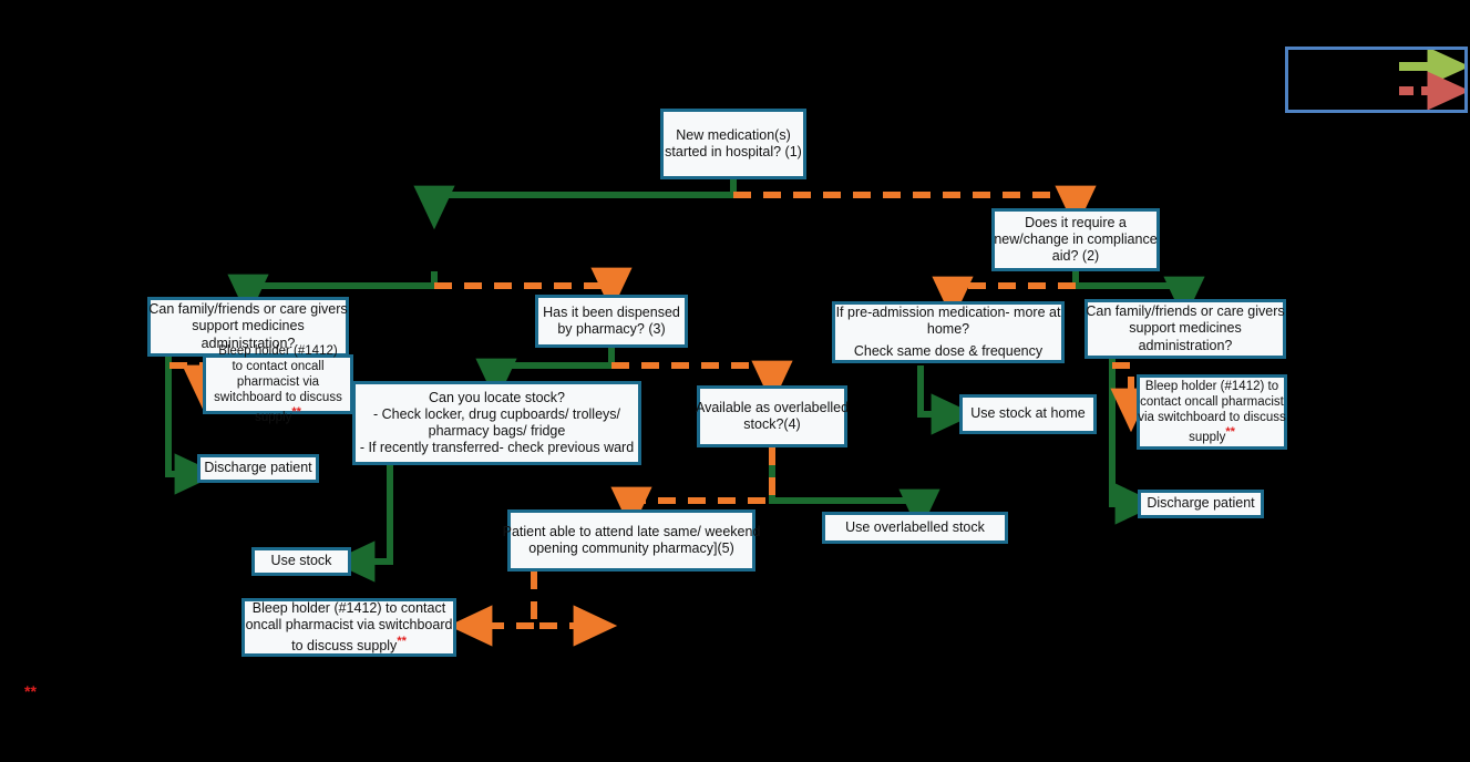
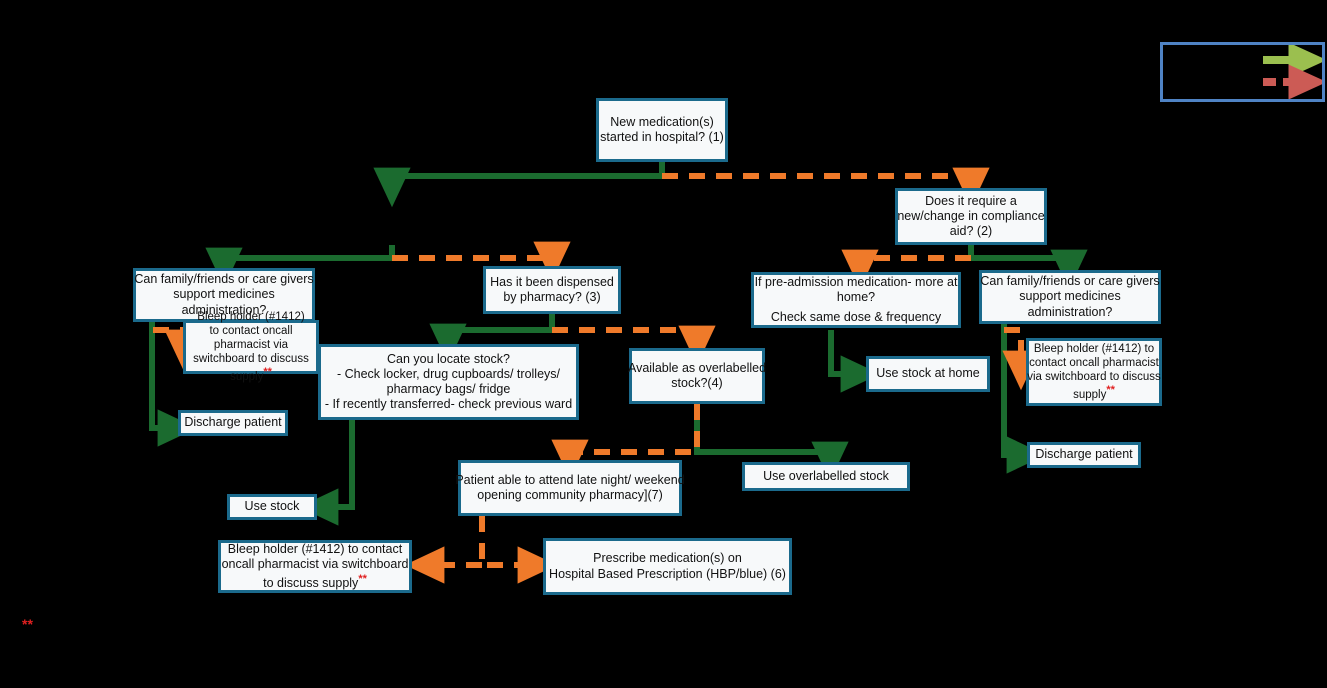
  New medication(s)
  started in hospital? (1)
  Does it require a
  new/change in compliance
  aid? (2)
  Can family/friends or care givers
  support medicines
  administration?
  Bleep holder (#1412)
  to contact oncall
  pharmacist via
  switchboard to discuss
  supply**
  Discharge patient
  Has it been dispensed
  by pharmacy? (3)
  Can you locate stock?
  - Check locker, drug cupboards/ trolleys/
  pharmacy bags/ fridge
  - If recently transferred- check previous ward
  Use stock
  Available as overlabelled
  stock?(4)
  Use overlabelled stock
- Patient able to attend late same/ weekend
+ Patient able to attend late night/ weekend
- opening community pharmacy](5)
+ opening community pharmacy](7)
  Bleep holder (#1412) to contact
  oncall pharmacist via switchboard
  to discuss supply**
+ Prescribe medication(s) on
+ Hospital Based Prescription (HBP/blue) (6)
  If pre-admission medication- more at
  home?
  Check same dose & frequency
  Use stock at home
  Can family/friends or care givers
  support medicines
  administration?
  Bleep holder (#1412) to
  contact oncall pharmacist
  via switchboard to discuss
  supply**
  Discharge patient
  **
